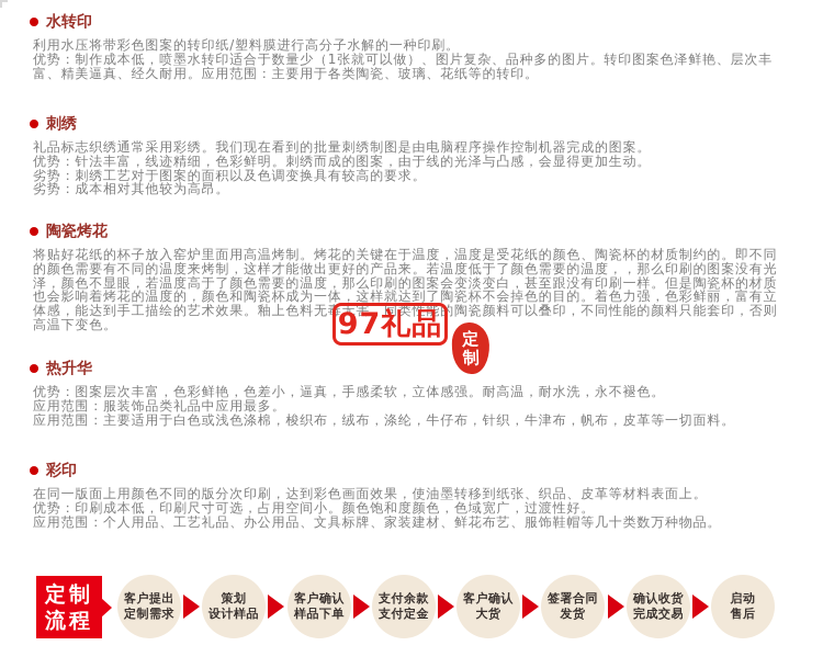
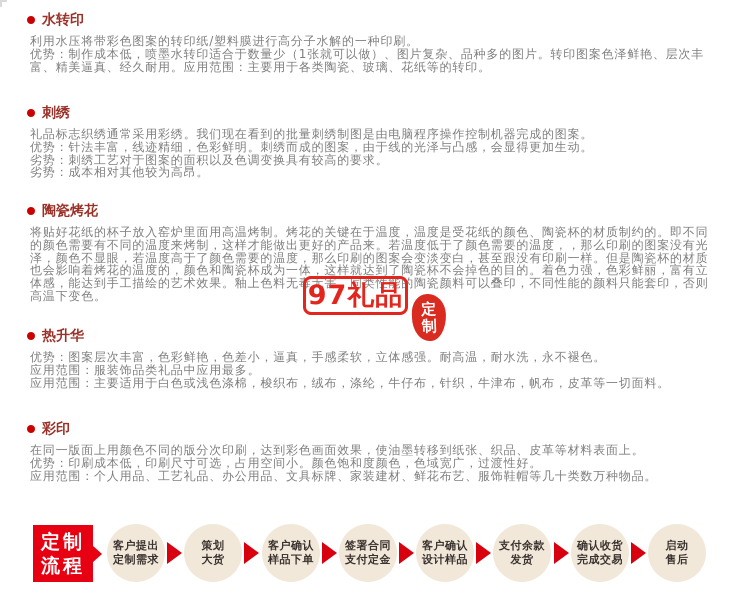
  水转印
  利用水压将带彩色图案的转印纸/塑料膜进行高分子水解的一种印刷。
  优势：制作成本低，喷墨水转印适合于数量少（1张就可以做）、图片复杂、品种多的图片。转印图案色泽鲜艳、层次丰富、精美逼真、经久耐用。应用范围：主要用于各类陶瓷、玻璃、花纸等的转印。
  刺绣
  礼品标志织绣通常采用彩绣。我们现在看到的批量刺绣制图是由电脑程序操作控制机器完成的图案。
  优势：针法丰富，线迹精细，色彩鲜明。刺绣而成的图案，由于线的光泽与凸感，会显得更加生动。
  劣势：刺绣工艺对于图案的面积以及色调变换具有较高的要求。
  劣势：成本相对其他较为高昂。
  陶瓷烤花
  将贴好花纸的杯子放入窑炉里面用高温烤制。烤花的关键在于温度，温度是受花纸的颜色、陶瓷杯的材质制约的。即不同的颜色需要有不同的温度来烤制，这样才能做出更好的产品来。若温度低于了颜色需要的温度，，那么印刷的图案没有光泽，颜色不显眼，若温度高于了颜色需要的温度，那么印刷的图案会变淡变白，甚至跟没有印刷一样。但是陶瓷杯的材质也会影响着烤花的温度的，颜色和陶瓷杯成为一体，这样就达到了陶瓷杯不会掉色的目的。着色力强，色彩鲜丽，富有立体感，能达到手工描绘的艺术效果。釉上色料无毒无害，同类性能的陶瓷颜料可以叠印，不同性能的颜料只能套印，否则高温下变色。
  热升华
  优势：图案层次丰富，色彩鲜艳，色差小，逼真，手感柔软，立体感强。耐高温，耐水洗，永不褪色。
  应用范围：服装饰品类礼品中应用最多。
  应用范围：主要适用于白色或浅色涤棉，梭织布，绒布，涤纶，牛仔布，针织，牛津布，帆布，皮革等一切面料。
  彩印
  在同一版面上用颜色不同的版分次印刷，达到彩色画面效果，使油墨转移到纸张、织品、皮革等材料表面上。
  优势：印刷成本低，印刷尺寸可选，占用空间小。颜色饱和度颜色，色域宽广，过渡性好。
  应用范围：个人用品、工艺礼品、办公用品、文具标牌、家装建材、鲜花布艺、服饰鞋帽等几十类数万种物品。
  97礼品
  定制
  流程
  客户提出
  定制需求
  策划
- 设计样品
+ 大货
  客户确认
  样品下单
- 支付余款
+ 签署合同
  支付定金
  客户确认
- 大货
+ 设计样品
- 签署合同
+ 支付余款
  发货
  确认收货
  完成交易
  启动
  售后
